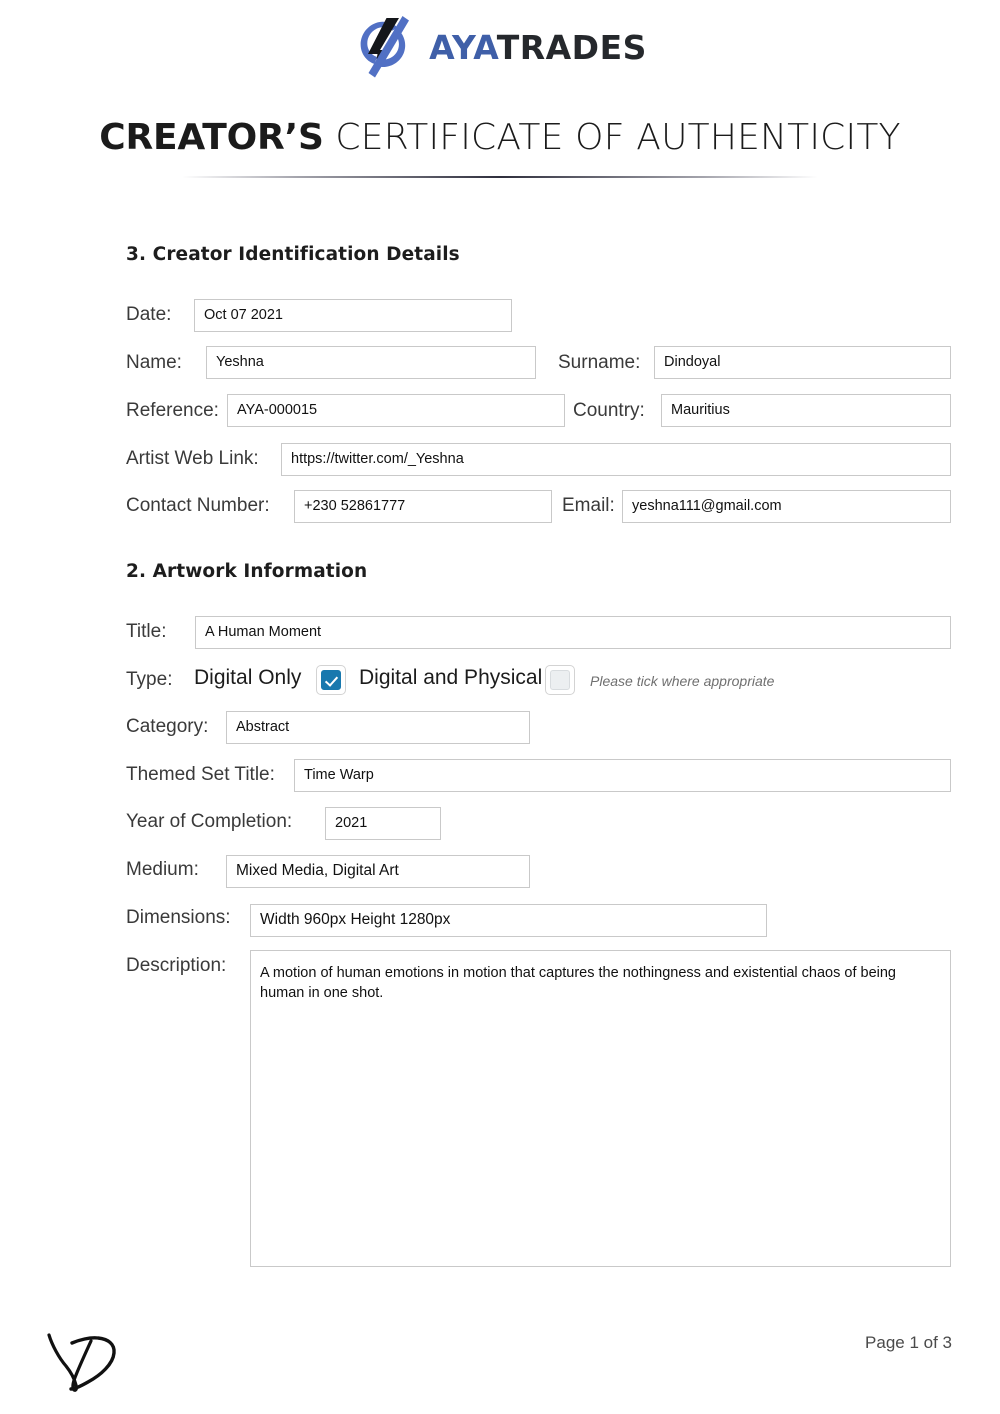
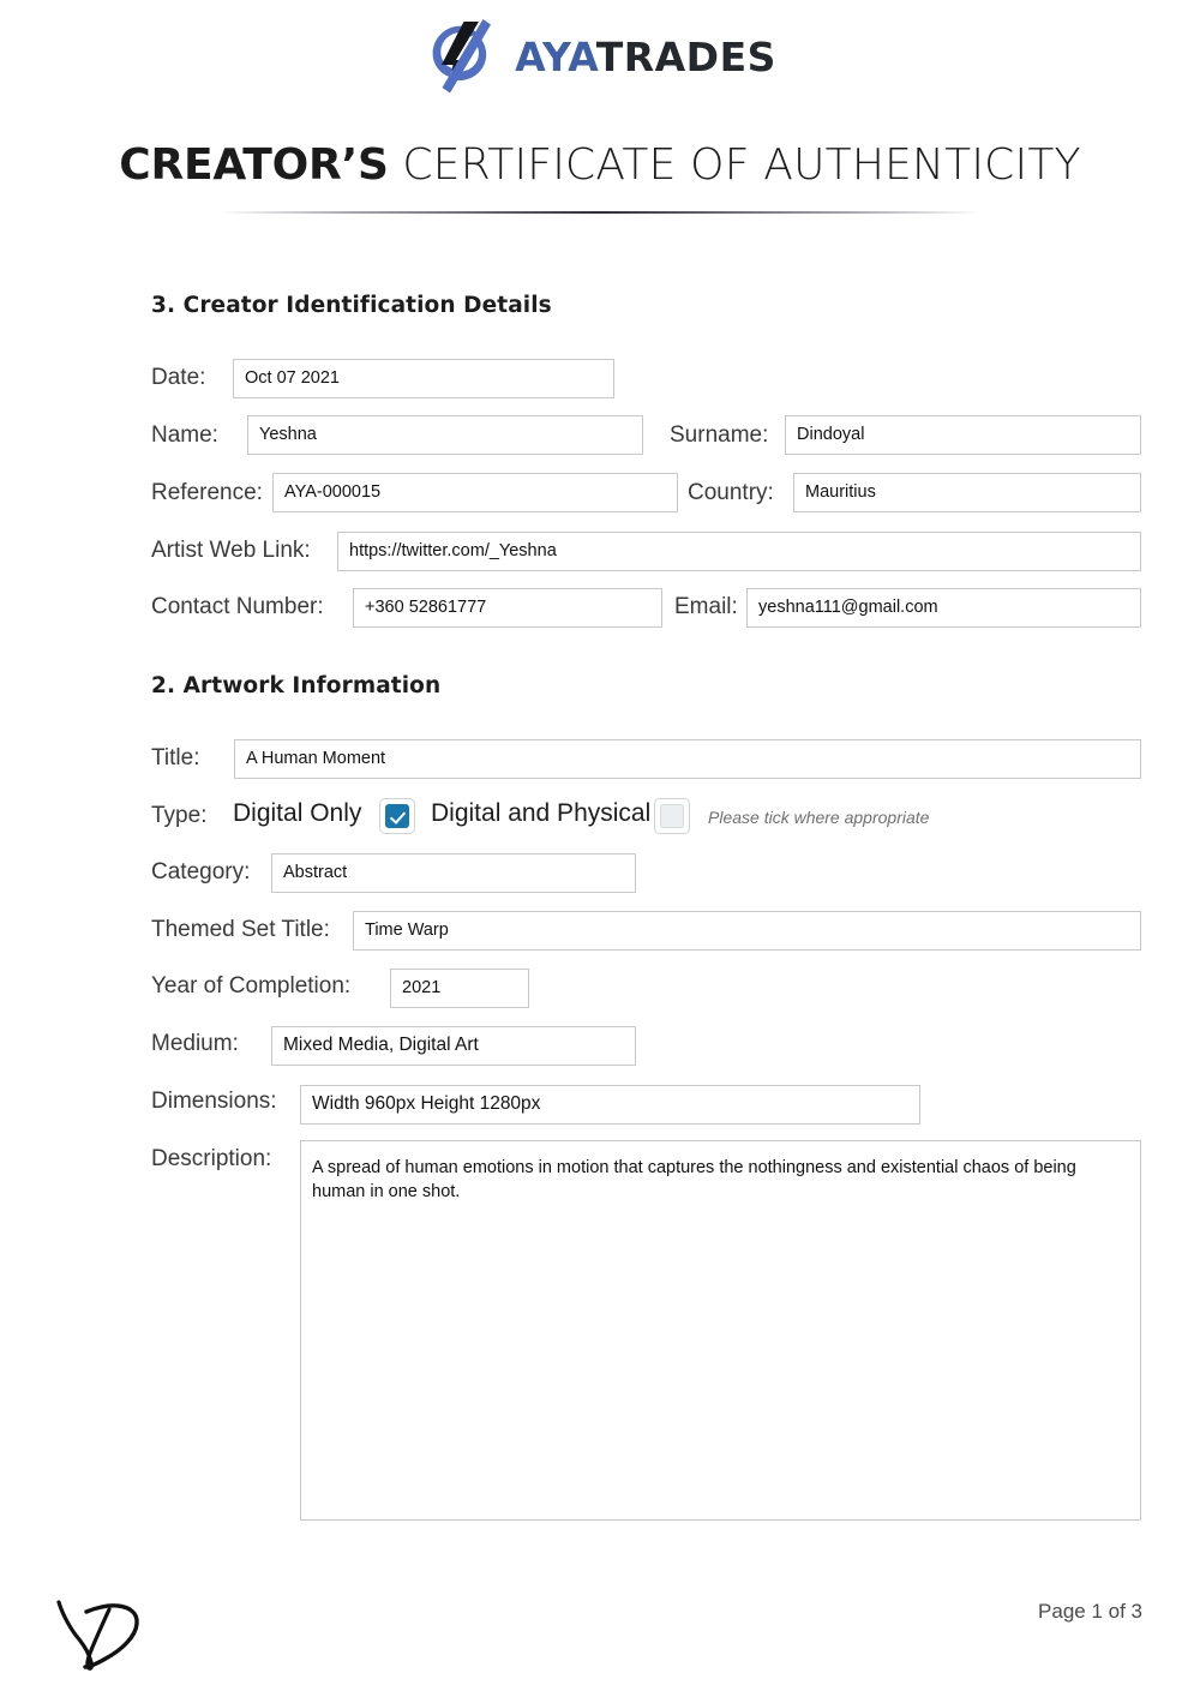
  AYATRADES
  CREATOR’S CERTIFICATE OF AUTHENTICITY
  3. Creator Identification Details
  Date:
  Oct 07 2021
  Name:
  Yeshna
  Surname:
  Dindoyal
  Reference:
  AYA-000015
  Country:
  Mauritius
  Artist Web Link:
  https://twitter.com/_Yeshna
  Contact Number:
- +230 52861777
+ +360 52861777
  Email:
  yeshna111@gmail.com
  2. Artwork Information
  Title:
  A Human Moment
  Type:
  Digital Only
  Digital and Physical
  Please tick where appropriate
  Category:
  Abstract
  Themed Set Title:
  Time Warp
  Year of Completion:
  2021
  Medium:
  Mixed Media, Digital Art
  Dimensions:
  Width 960px Height 1280px
  Description:
- A motion of human emotions in motion that captures the nothingness and existential chaos of being human in one shot.
+ A spread of human emotions in motion that captures the nothingness and existential chaos of being human in one shot.
  Page 1 of 3
